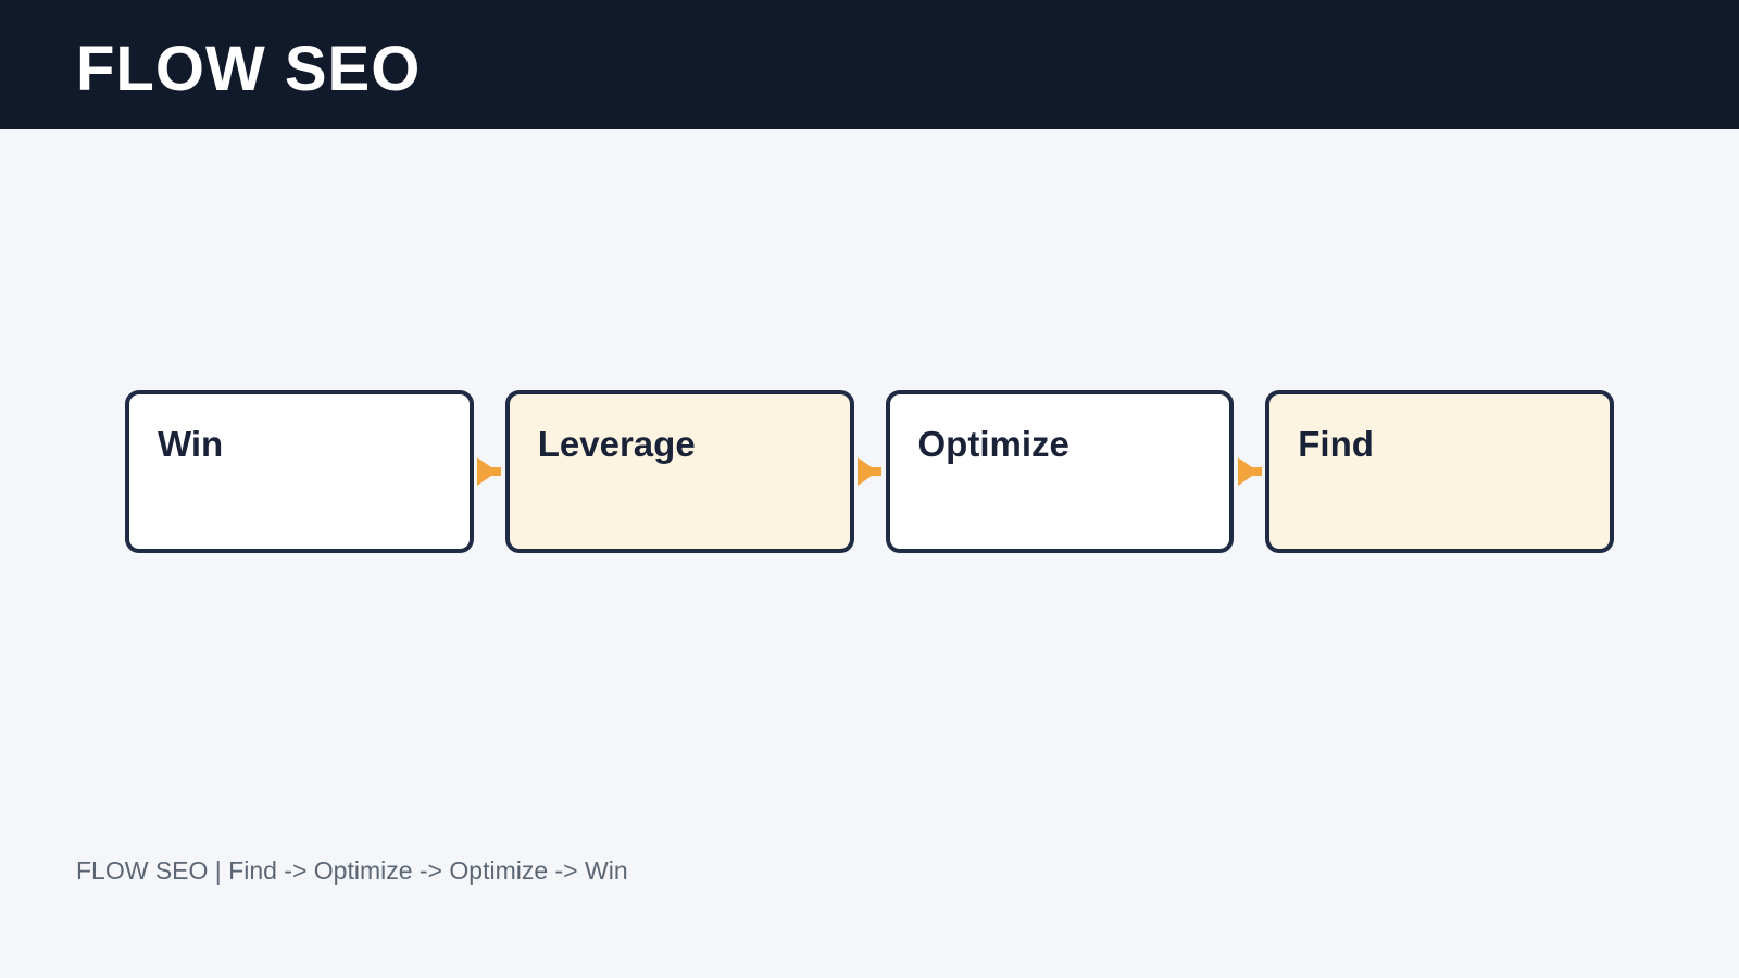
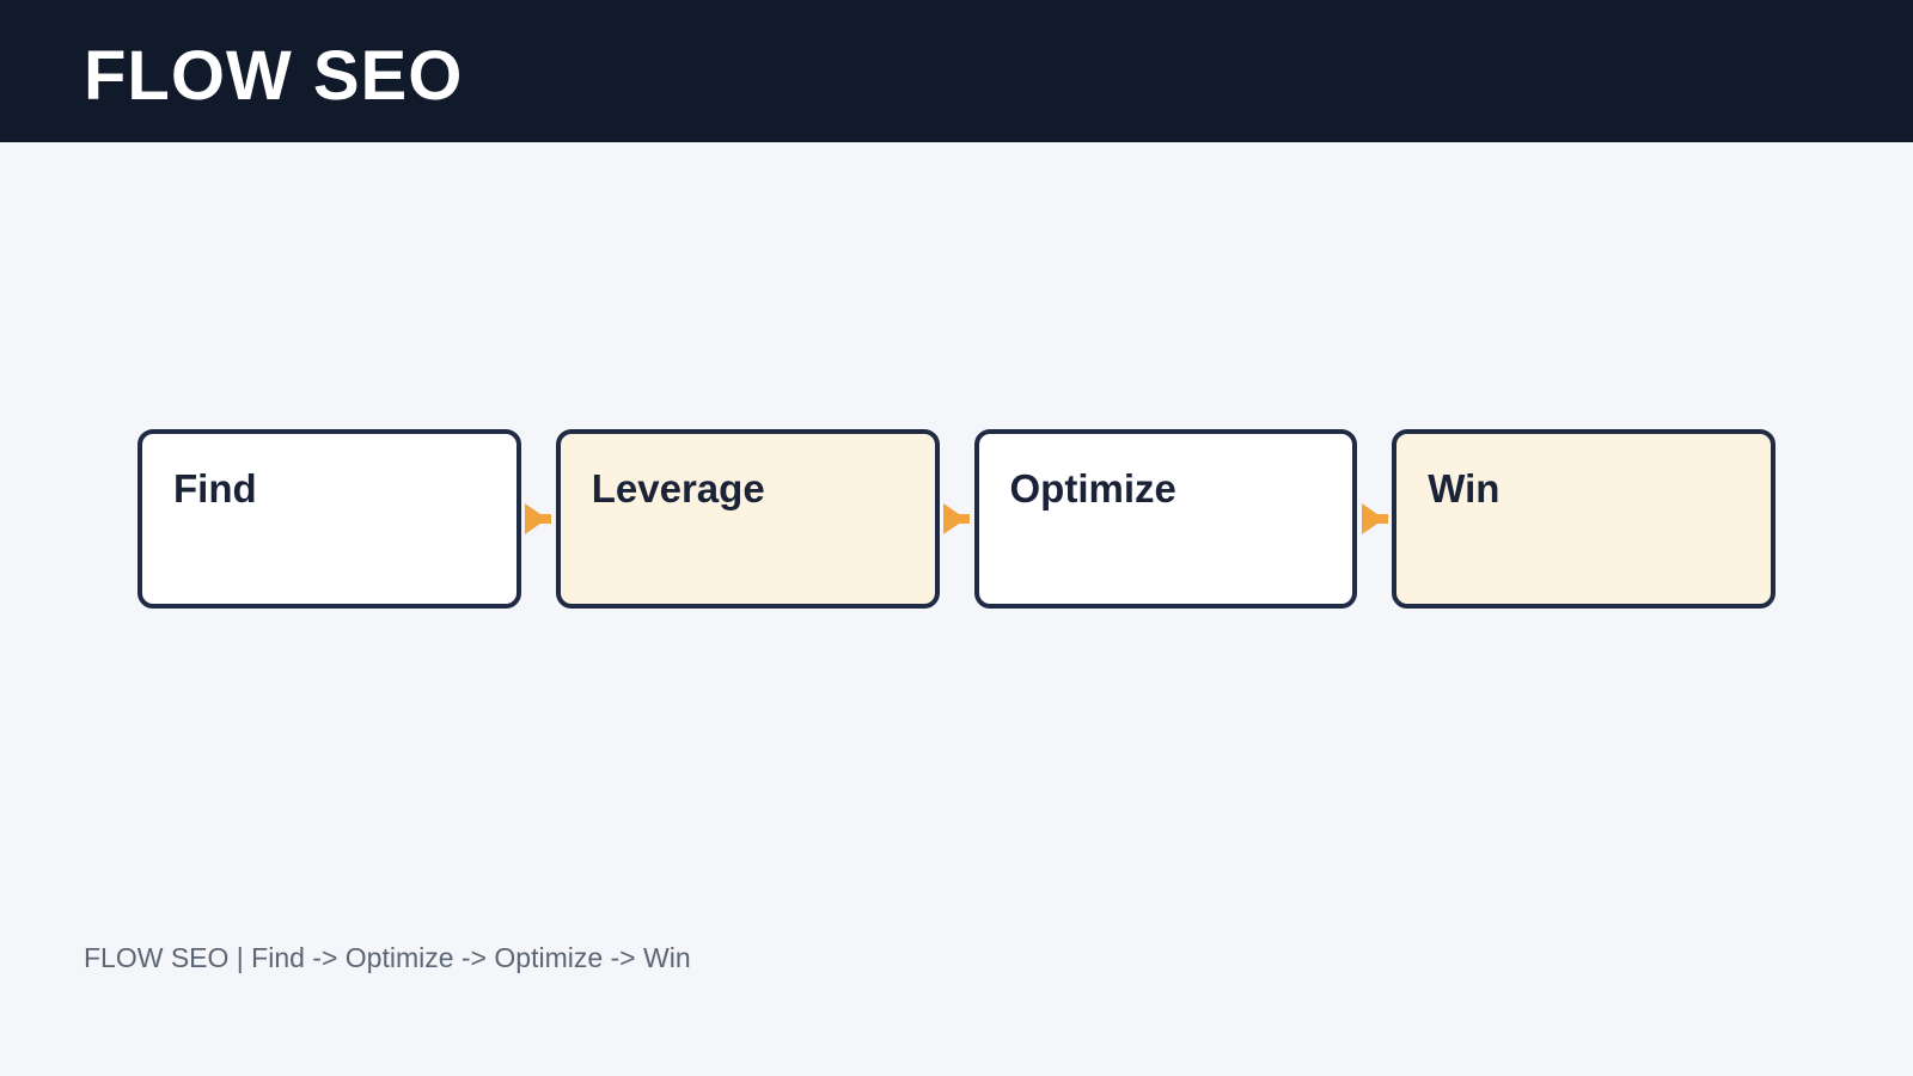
  FLOW SEO
- Win
+ Find
  Leverage
  Optimize
- Find
+ Win
  FLOW SEO | Find -> Optimize -> Optimize -> Win
